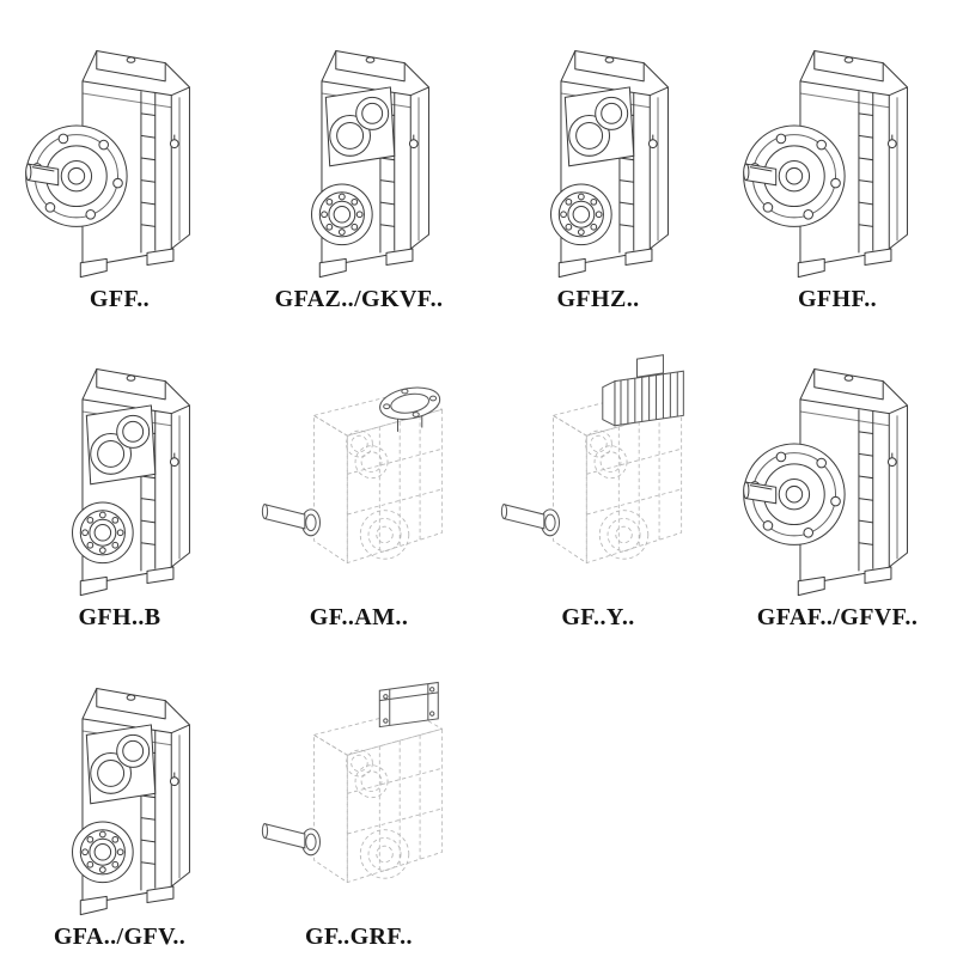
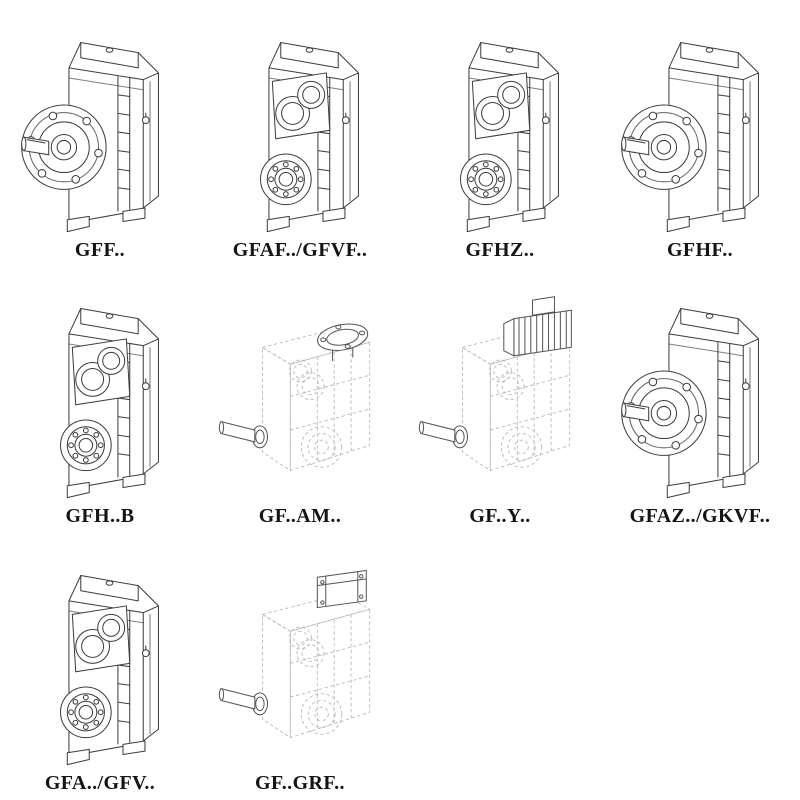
  GFF..
- GFAZ../GKVF..
+ GFAF../GFVF..
  GFHZ..
  GFHF..
  GFH..B
  GF..AM..
  GF..Y..
- GFAF../GFVF..
+ GFAZ../GKVF..
  GFA../GFV..
  GF..GRF..
